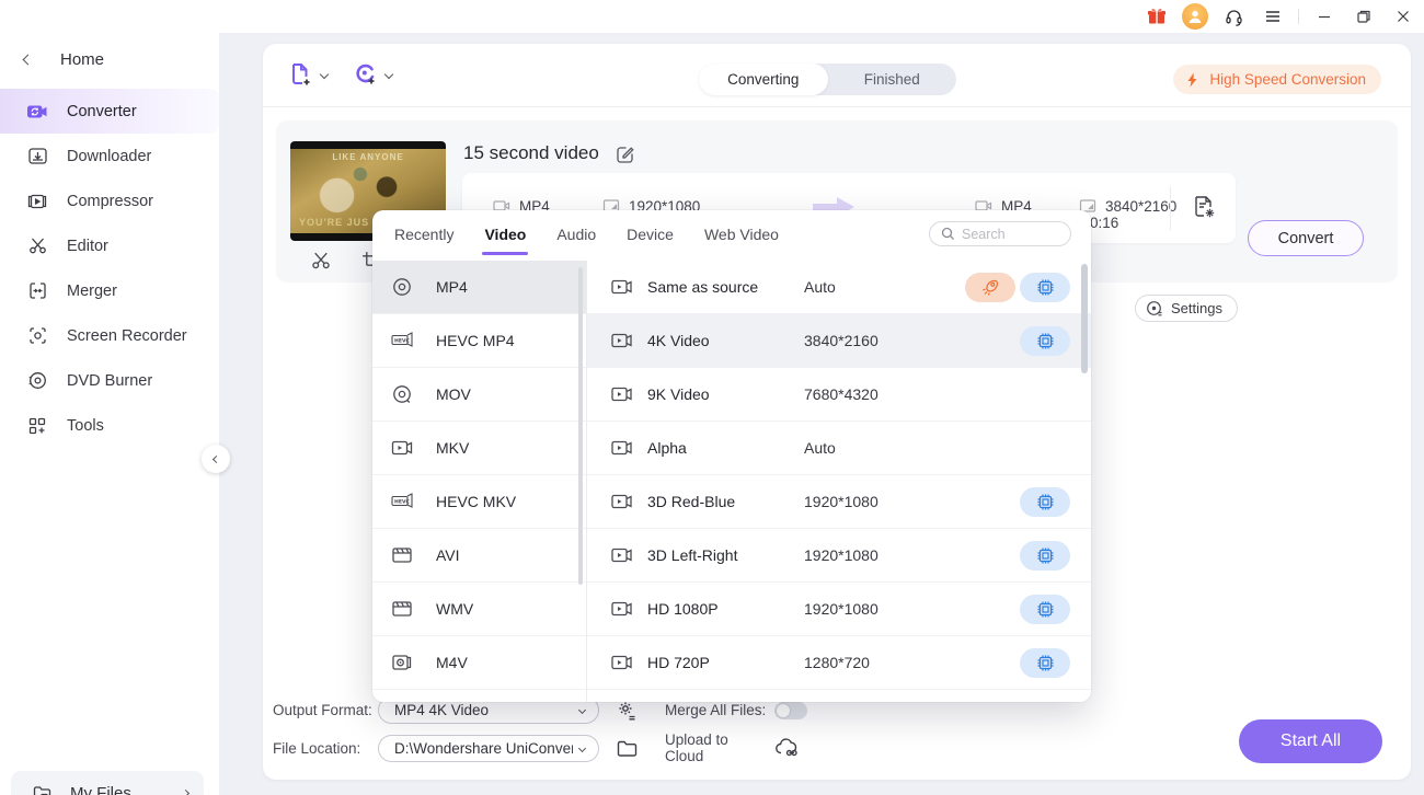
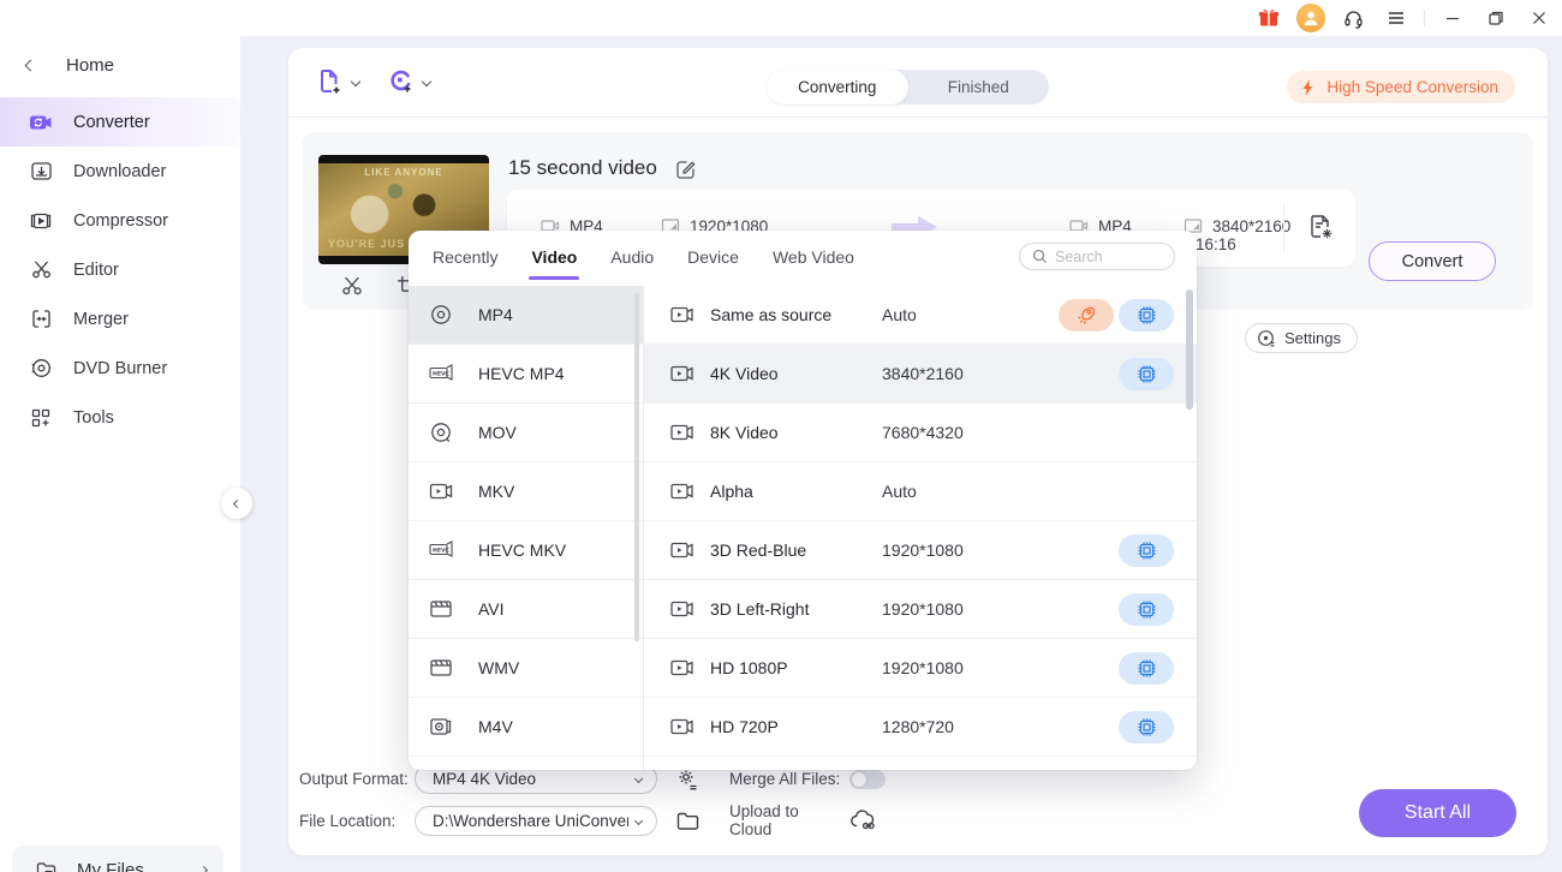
  Home
  Converter
  Downloader
  Compressor
  Editor
  Merger
- Screen Recorder
  DVD Burner
  Tools
  My Files
  Converting
  Finished
  High Speed Conversion
  LIKE ANYONE
  YOU'RE JUS
  15 second video
  MP4
  1920*1080
  MP4
  3840*2160
- 0:16
+ 16:16
  Convert
  Settings
  Output Format:
  MP4 4K Video
  Merge All Files:
  File Location:
  D:\Wondershare UniConve
  Upload to Cloud
  Start All
  Recently
  Video
  Audio
  Device
  Web Video
  Search
  MP4
  HEVC MP4
  MOV
  MKV
  HEVC MKV
  AVI
  WMV
  M4V
  Same as source
  Auto
  4K Video
  3840*2160
- 9K Video
+ 8K Video
  7680*4320
  Alpha
  Auto
  3D Red-Blue
  1920*1080
  3D Left-Right
  1920*1080
  HD 1080P
  1920*1080
  HD 720P
  1280*720
